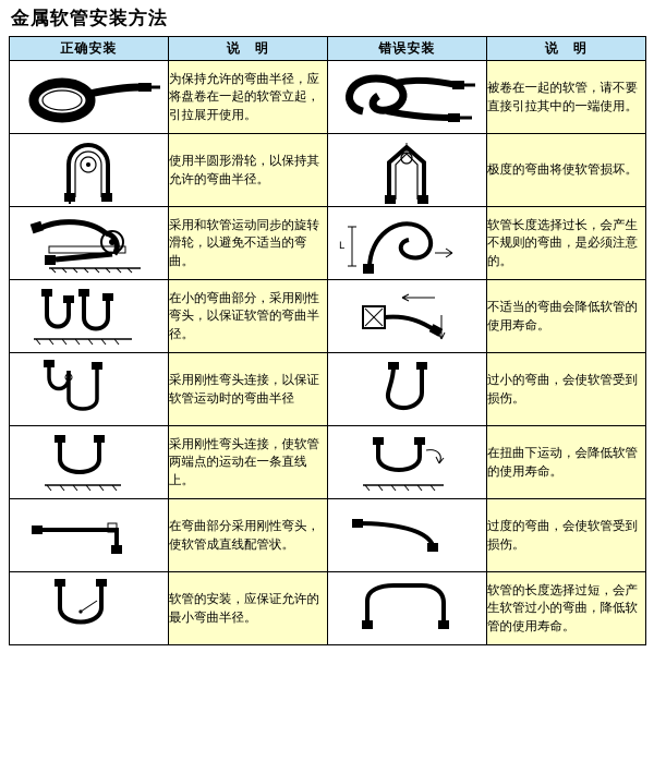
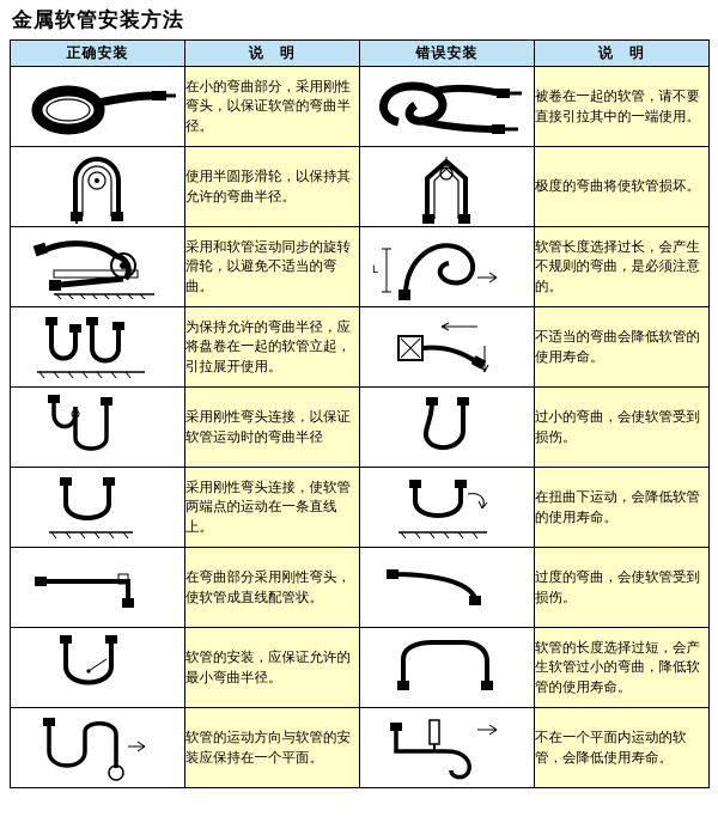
  金属软管安装方法
  正确安装	说 明	错误安装	说 明
- 	为保持允许的弯曲半径，应将盘卷在一起的软管立起，引拉展开使用。		被卷在一起的软管，请不要直接引拉其中的一端使用。
+ 	在小的弯曲部分，采用刚性弯头，以保证软管的弯曲半径。		被卷在一起的软管，请不要直接引拉其中的一端使用。
  	使用半圆形滑轮，以保持其允许的弯曲半径。		极度的弯曲将使软管损坏。
  	采用和软管运动同步的旋转滑轮，以避免不适当的弯曲。	L	软管长度选择过长，会产生不规则的弯曲，是必须注意的。
- 	在小的弯曲部分，采用刚性弯头，以保证软管的弯曲半径。		不适当的弯曲会降低软管的使用寿命。
+ 	为保持允许的弯曲半径，应将盘卷在一起的软管立起，引拉展开使用。		不适当的弯曲会降低软管的使用寿命。
  	采用刚性弯头连接，以保证软管运动时的弯曲半径		过小的弯曲，会使软管受到损伤。
  	采用刚性弯头连接，使软管两端点的运动在一条直线上。		在扭曲下运动，会降低软管的使用寿命。
  	在弯曲部分采用刚性弯头，使软管成直线配管状。		过度的弯曲，会使软管受到损伤。
  	软管的安装，应保证允许的最小弯曲半径。		软管的长度选择过短，会产生软管过小的弯曲，降低软管的使用寿命。
+ 	软管的运动方向与软管的安装应保持在一个平面。		不在一个平面内运动的软管，会降低使用寿命。
